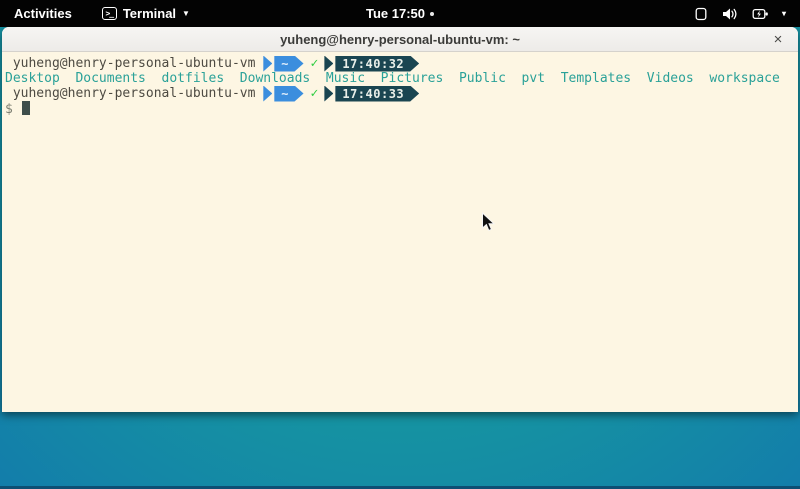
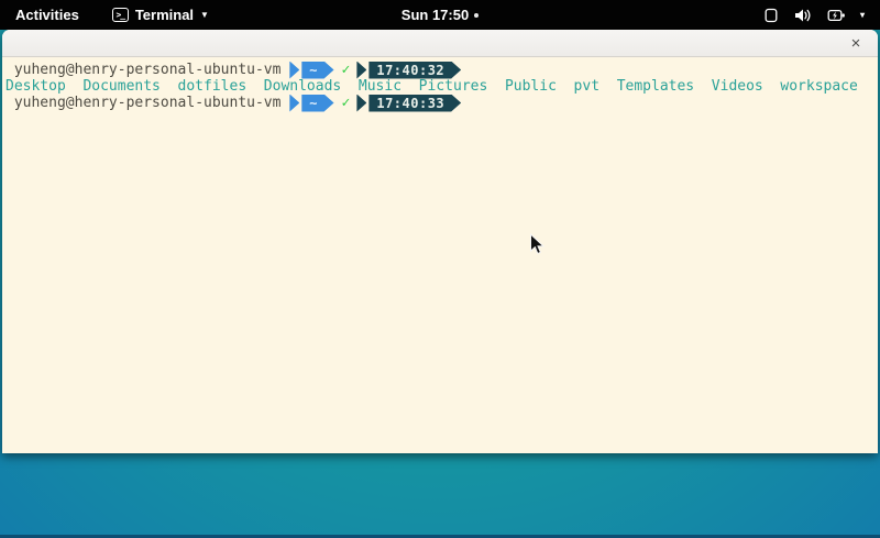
  Activities
  >_
  Terminal
  ▼
- Tue 17:50
+ Sun 17:50
  ▾
- yuheng@henry-personal-ubuntu-vm: ~
  ×
  yuheng@henry-personal-ubuntu-vm
  ~
  ✓
  17:40:32
  Desktop Documents dotfiles Downloads Music Pictures Public pvt Templates Videos workspace
  yuheng@henry-personal-ubuntu-vm
  ~
  ✓
  17:40:33
- $
